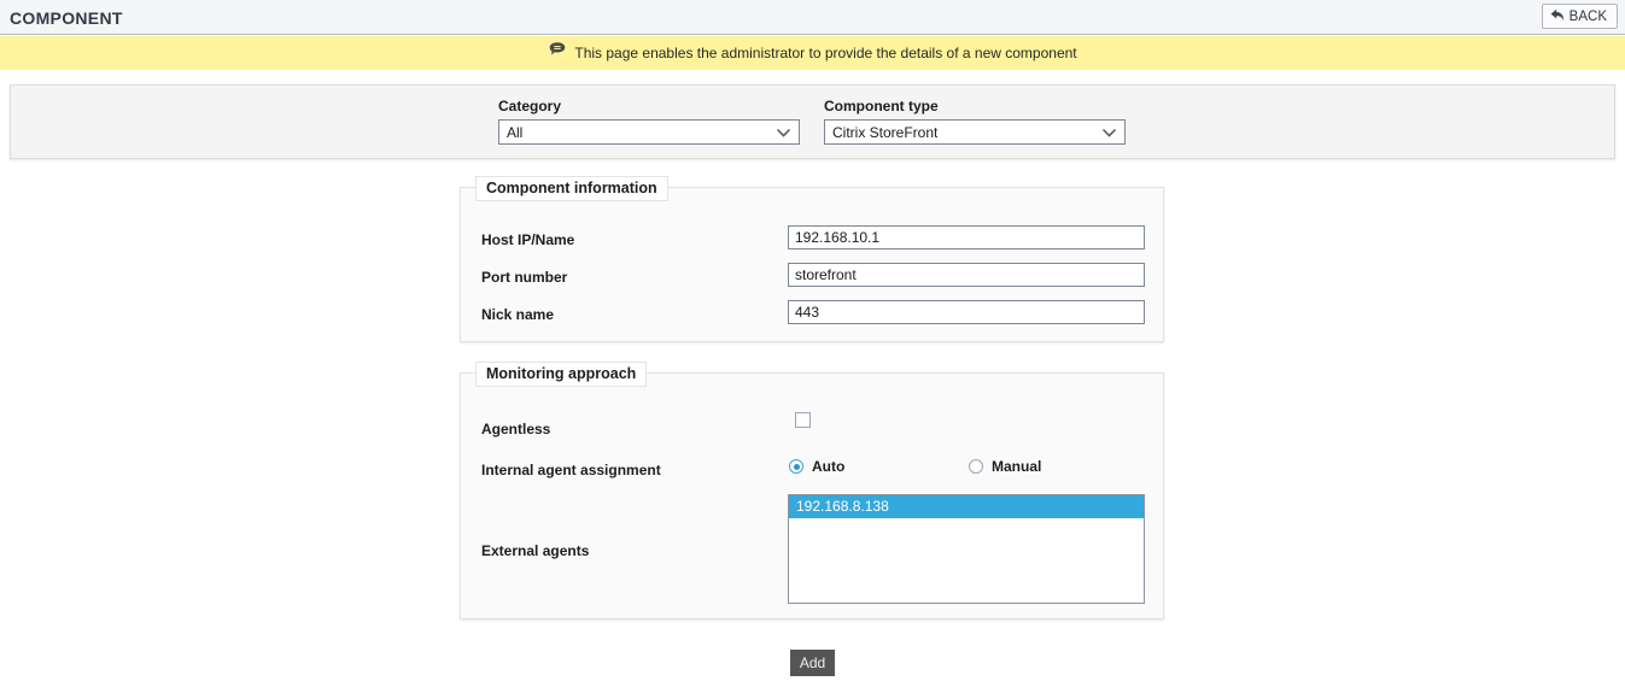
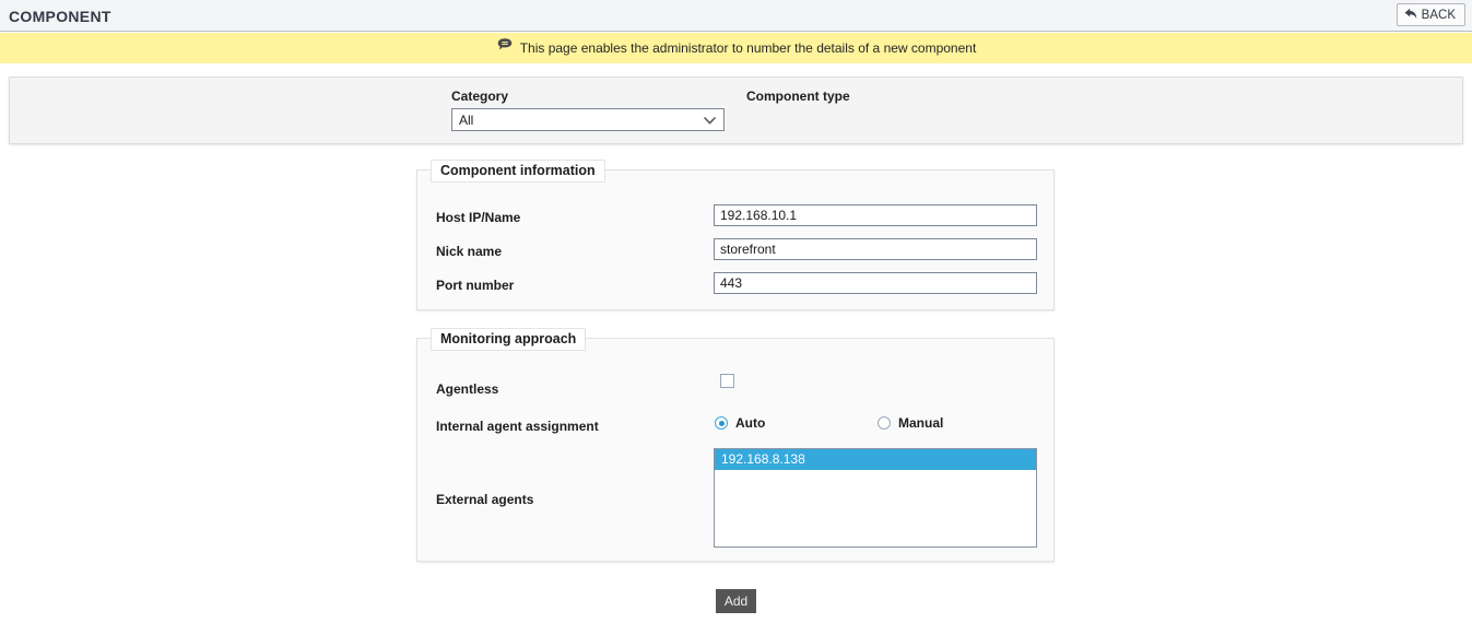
  COMPONENT
  BACK
- This page enables the administrator to provide the details of a new component
+ This page enables the administrator to number the details of a new component
  Category
  All
  Component type
- Citrix StoreFront
  Component information
  Host IP/Name
  192.168.10.1
- Port number
+ Nick name
  storefront
- Nick name
+ Port number
  443
  Monitoring approach
  Agentless
  Internal agent assignment
  Auto
  Manual
  External agents
  192.168.8.138
  Add
